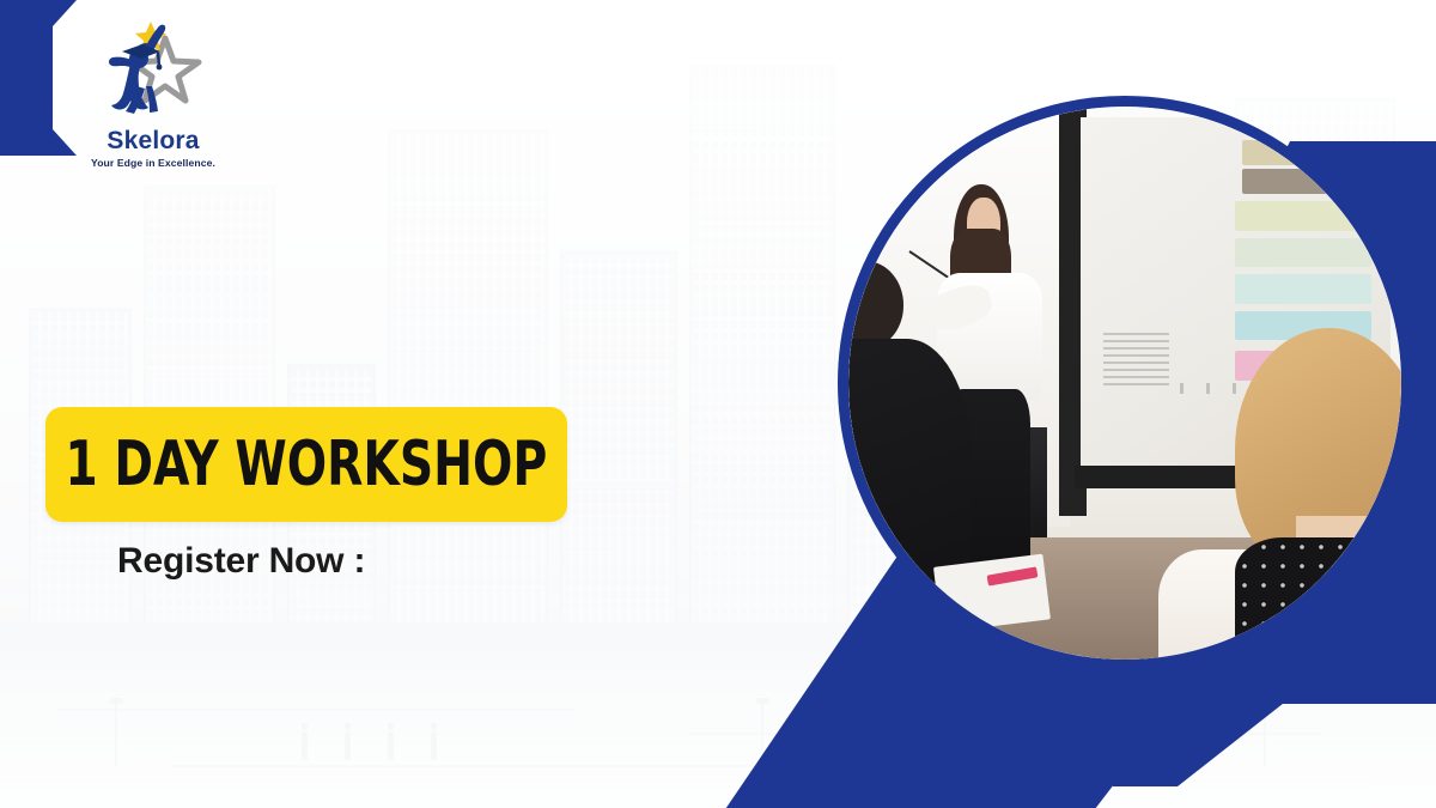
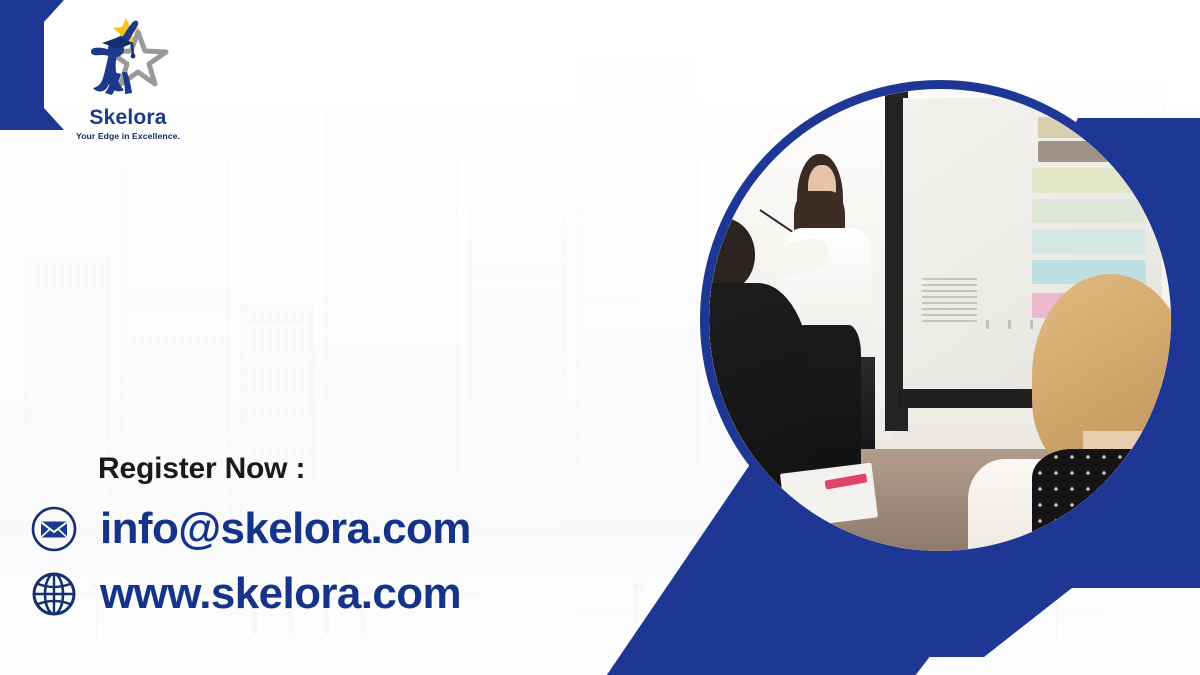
  Skelora
  Your Edge in Excellence.
- 1 DAY WORKSHOP
  Register Now :
+ info@skelora.com
+ www.skelora.com
